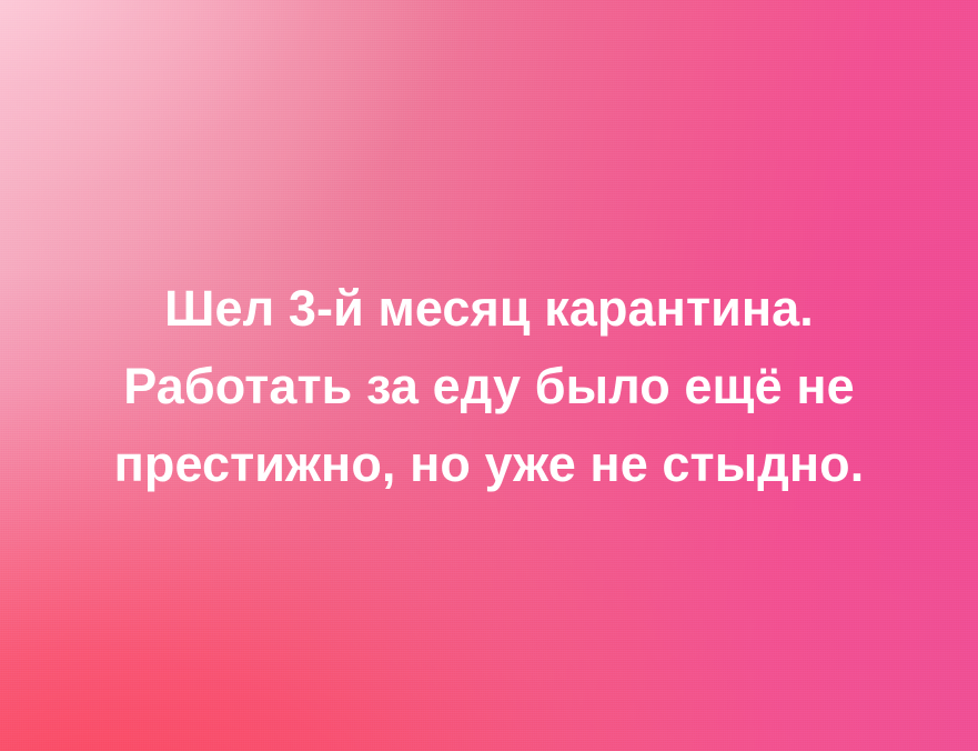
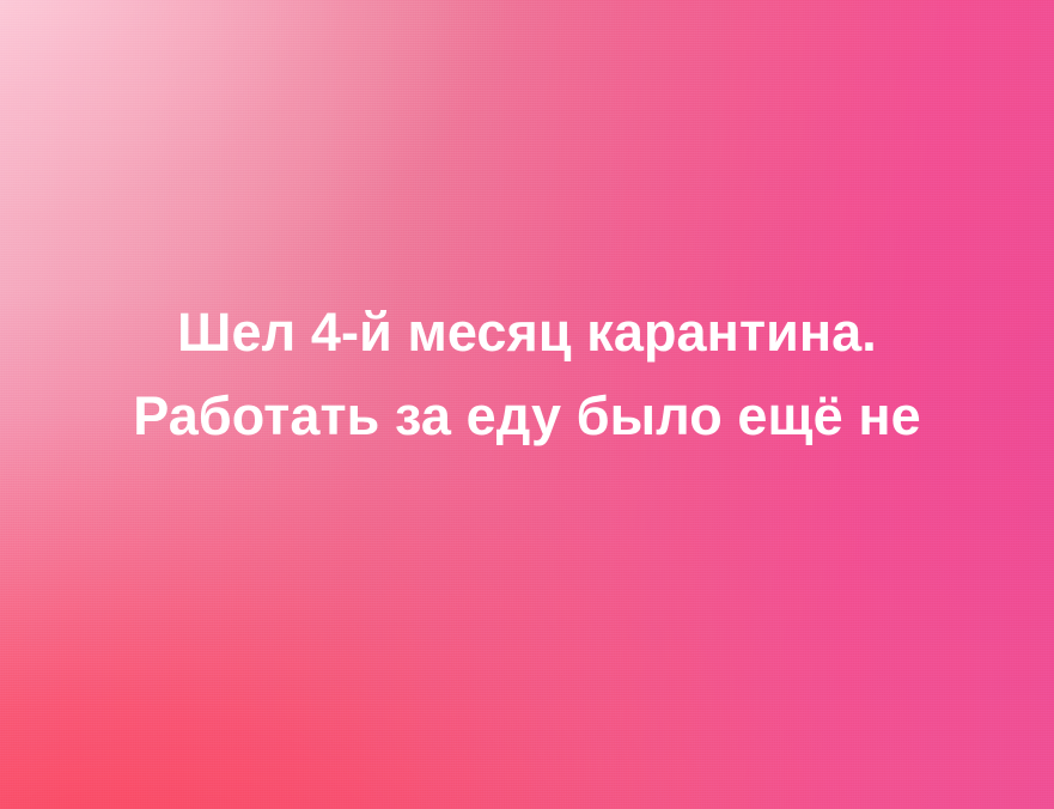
- Шел 3-й месяц карантина.
+ Шел 4-й месяц карантина.
  Работать за еду было ещё не
- престижно, но уже не стыдно.
